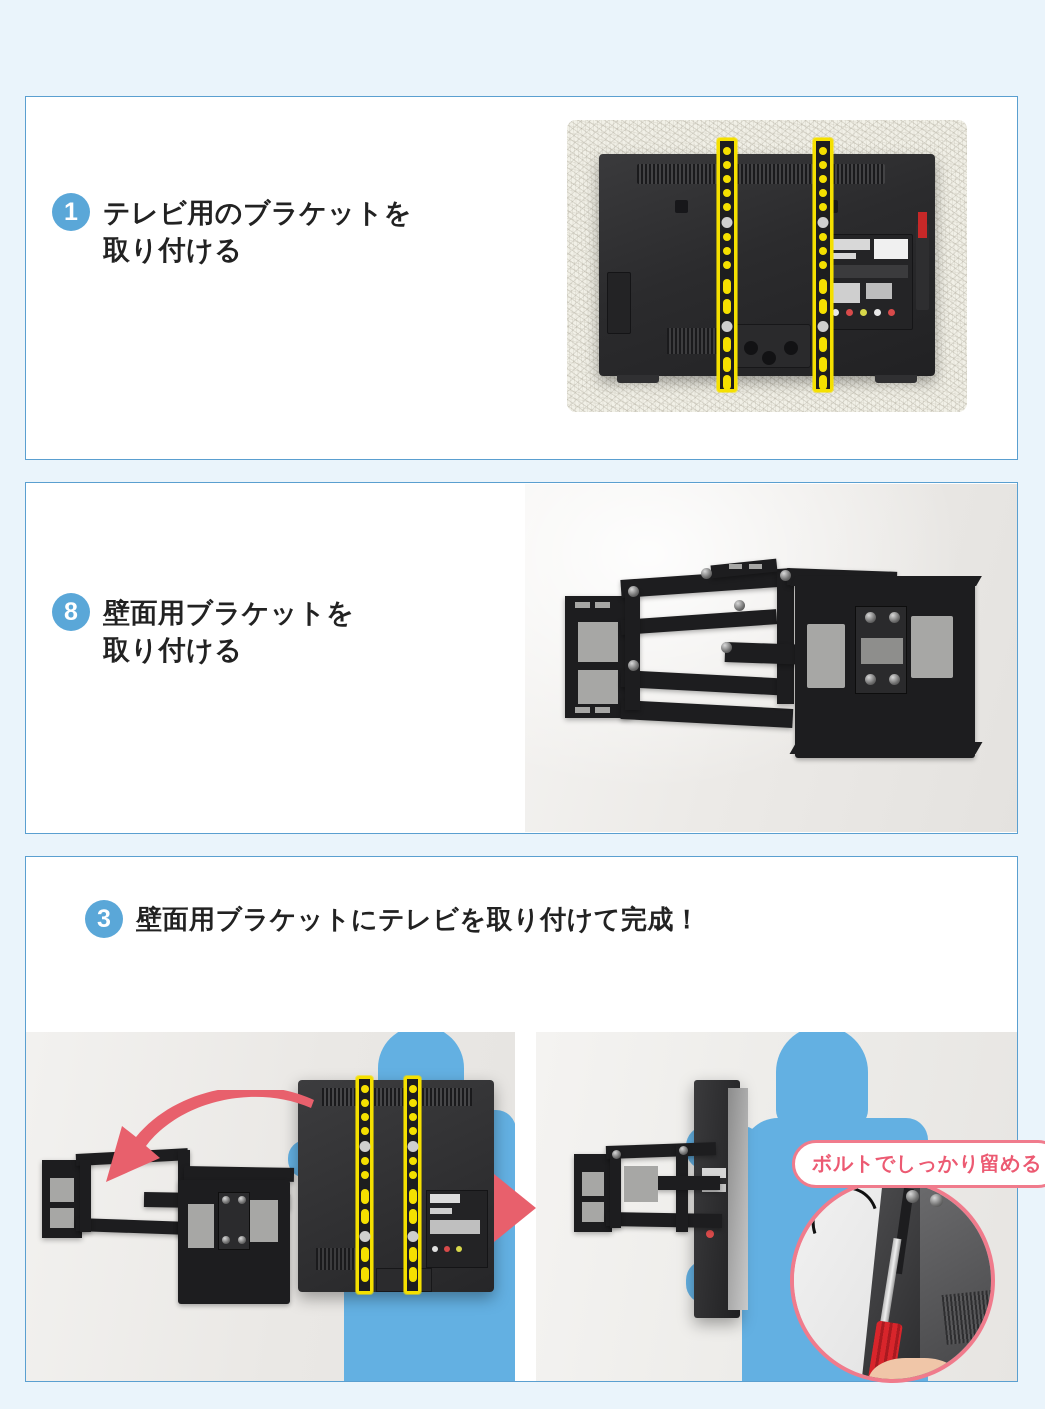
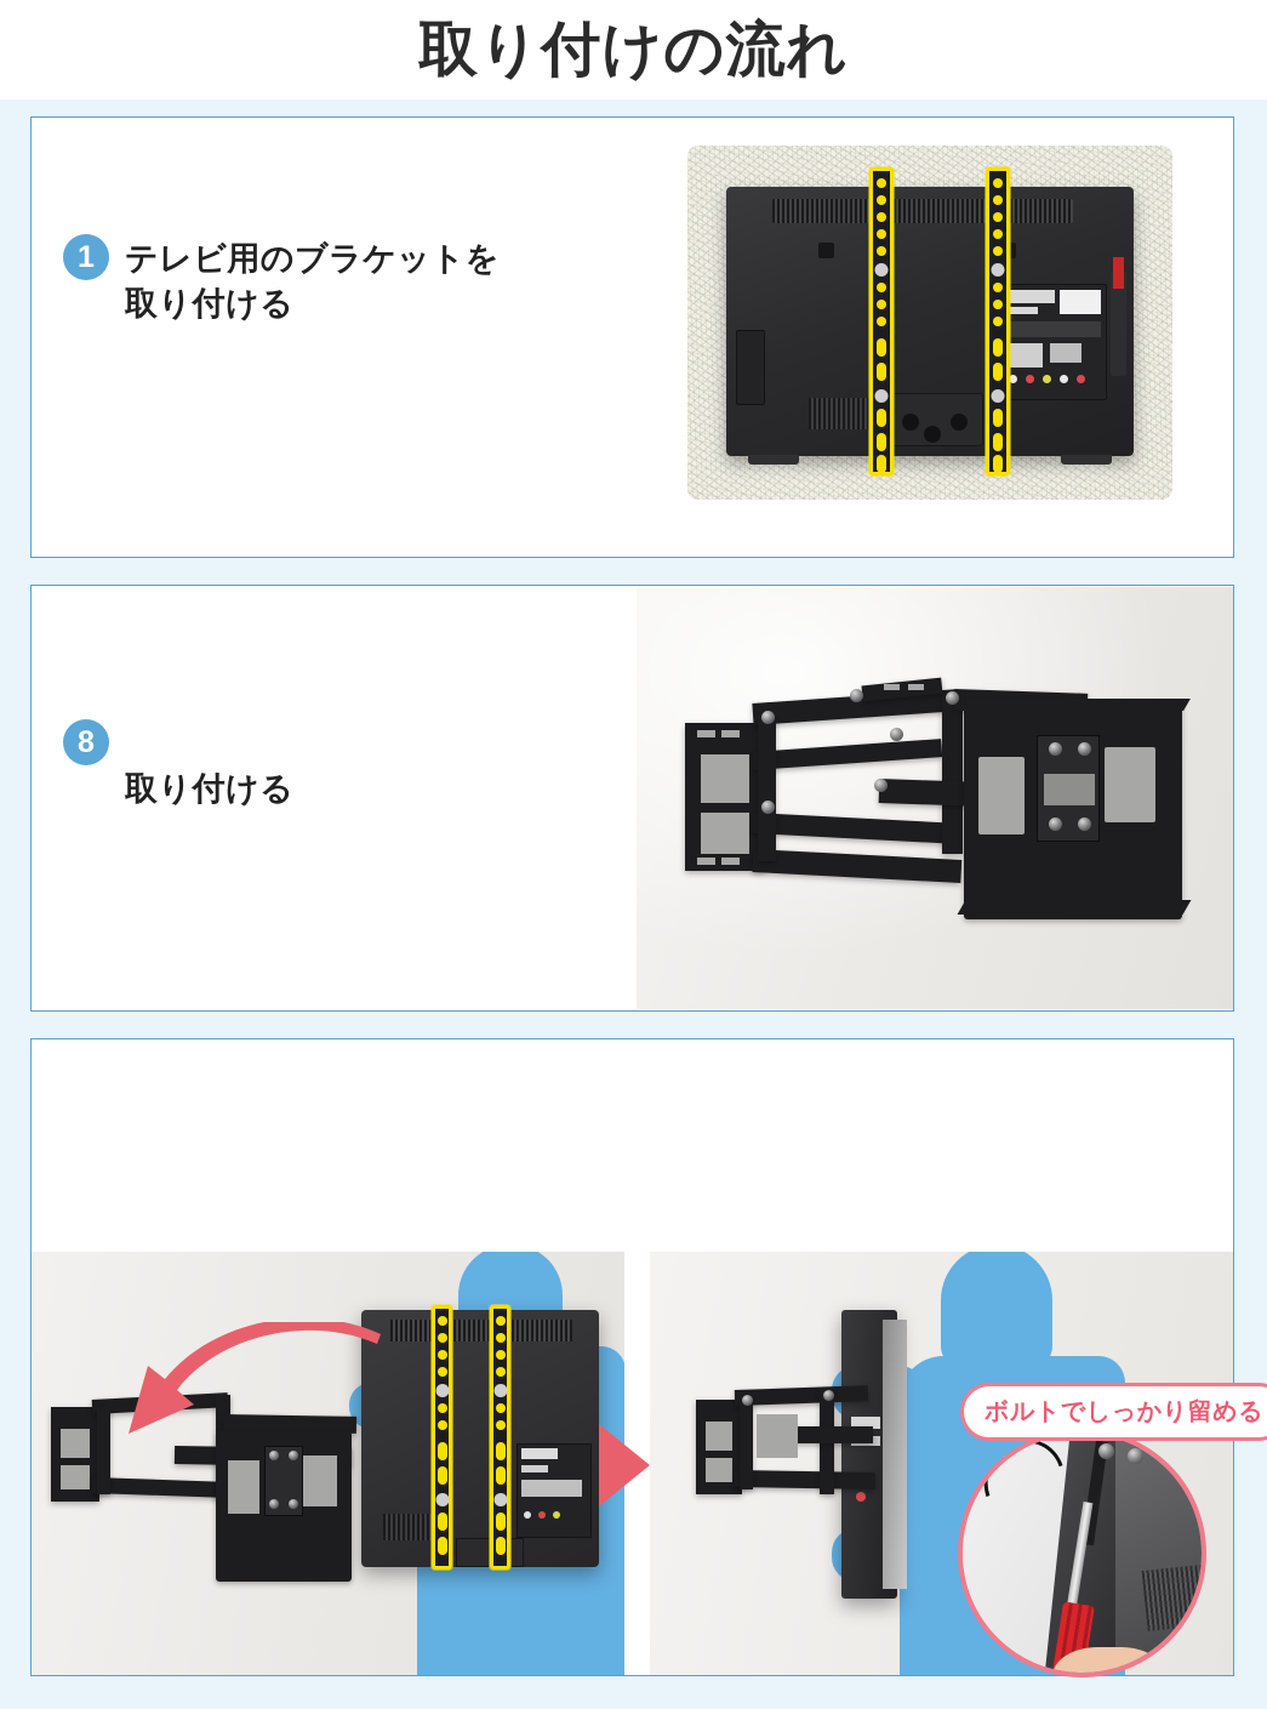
+ 取り付けの流れ
  1
  テレビ用のブラケットを
  取り付ける
  8
- 壁面用ブラケットを
  取り付ける
- 3
- 壁面用ブラケットにテレビを取り付けて完成！
  ボルトでしっかり留める
